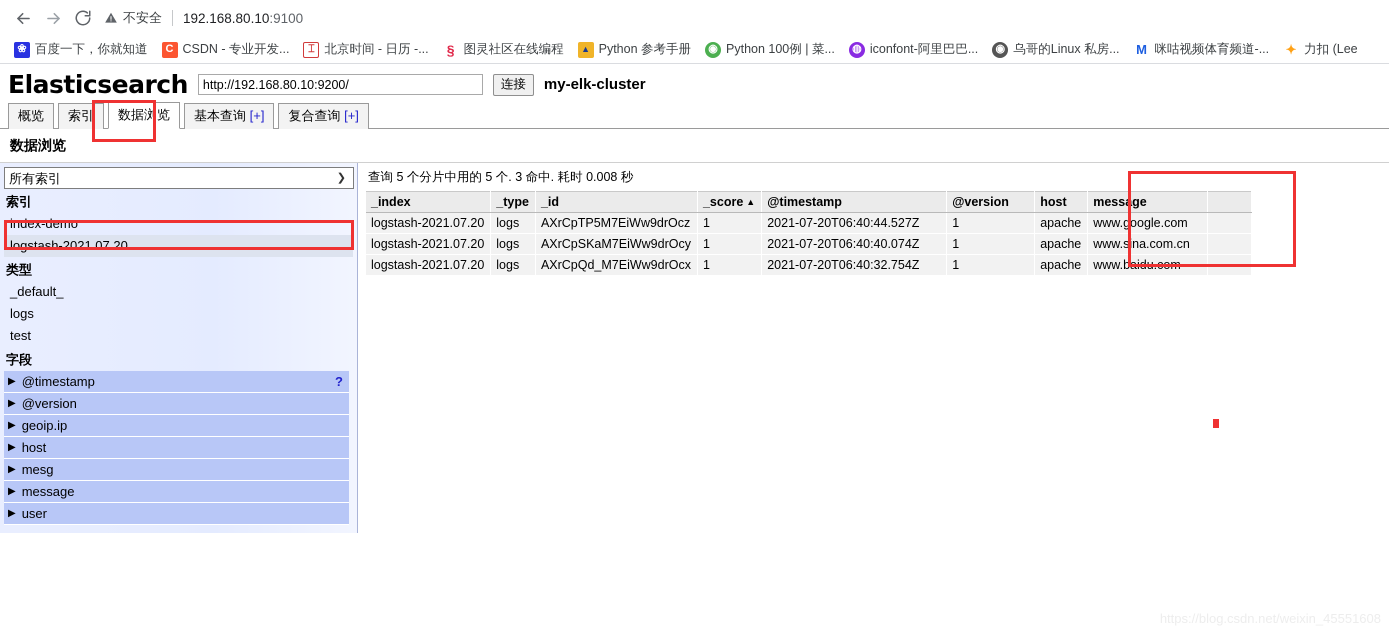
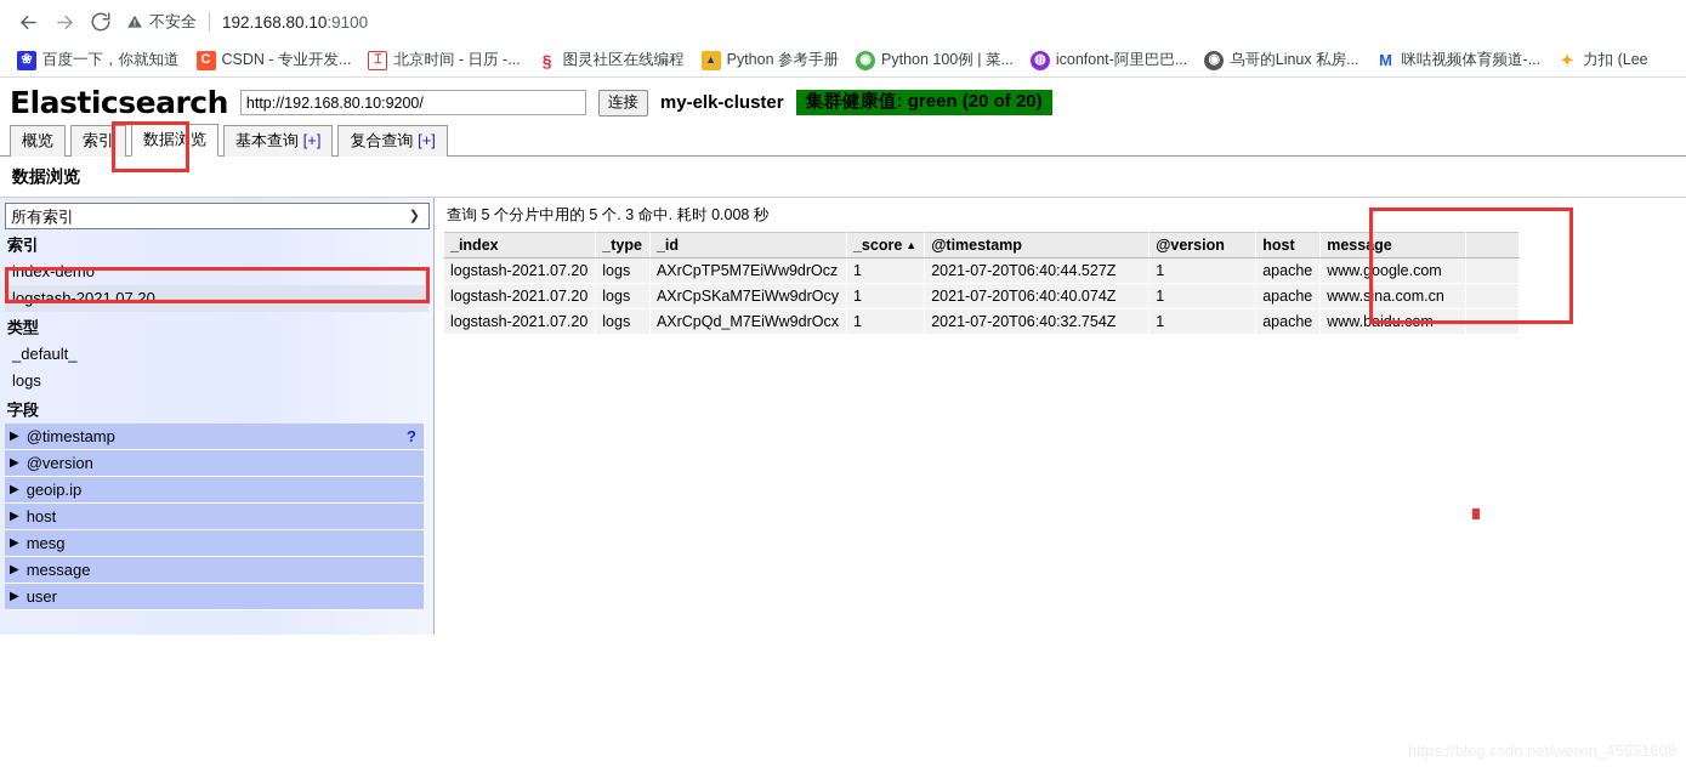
  不安全
  192.168.80.10:9100
  ❀
  百度一下，你就知道
  C
  CSDN - 专业开发...
  ⌶
  北京时间 - 日历 -...
  §
  图灵社区在线编程
  ▲
  Python 参考手册
  ◉
  Python 100例 | 菜...
  ◍
  iconfont-阿里巴巴...
  ◉
  乌哥的Linux 私房...
  M
  咪咕视频体育频道-...
  ✦
  力扣 (Lee
  Elasticsearch
  http://192.168.80.10:9200/
  连接
  my-elk-cluster
+ 集群健康值: green (20 of 20)
  概览
  索引
  数据浏览
  基本查询 [+]
  复合查询 [+]
  数据浏览
  所有索引
  ❯
  索引
  index-demo
  logstash-2021.07.20
  类型
  _default_
  logs
- test
  字段
  ▶
  @timestamp
  ?
  ▶
  @version
  ▶
  geoip.ip
  ▶
  host
  ▶
  mesg
  ▶
  message
  ▶
  user
  查询 5 个分片中用的 5 个. 3 命中. 耗时 0.008 秒
  _index	_type	_id	_score ▲	@timestamp	@version	host	message
  logstash-2021.07.20	logs	AXrCpTP5M7EiWw9drOcz	1	2021-07-20T06:40:44.527Z	1	apache	www.google.com
  logstash-2021.07.20	logs	AXrCpSKaM7EiWw9drOcy	1	2021-07-20T06:40:40.074Z	1	apache	www.sina.com.cn
  logstash-2021.07.20	logs	AXrCpQd_M7EiWw9drOcx	1	2021-07-20T06:40:32.754Z	1	apache	www.baidu.com
